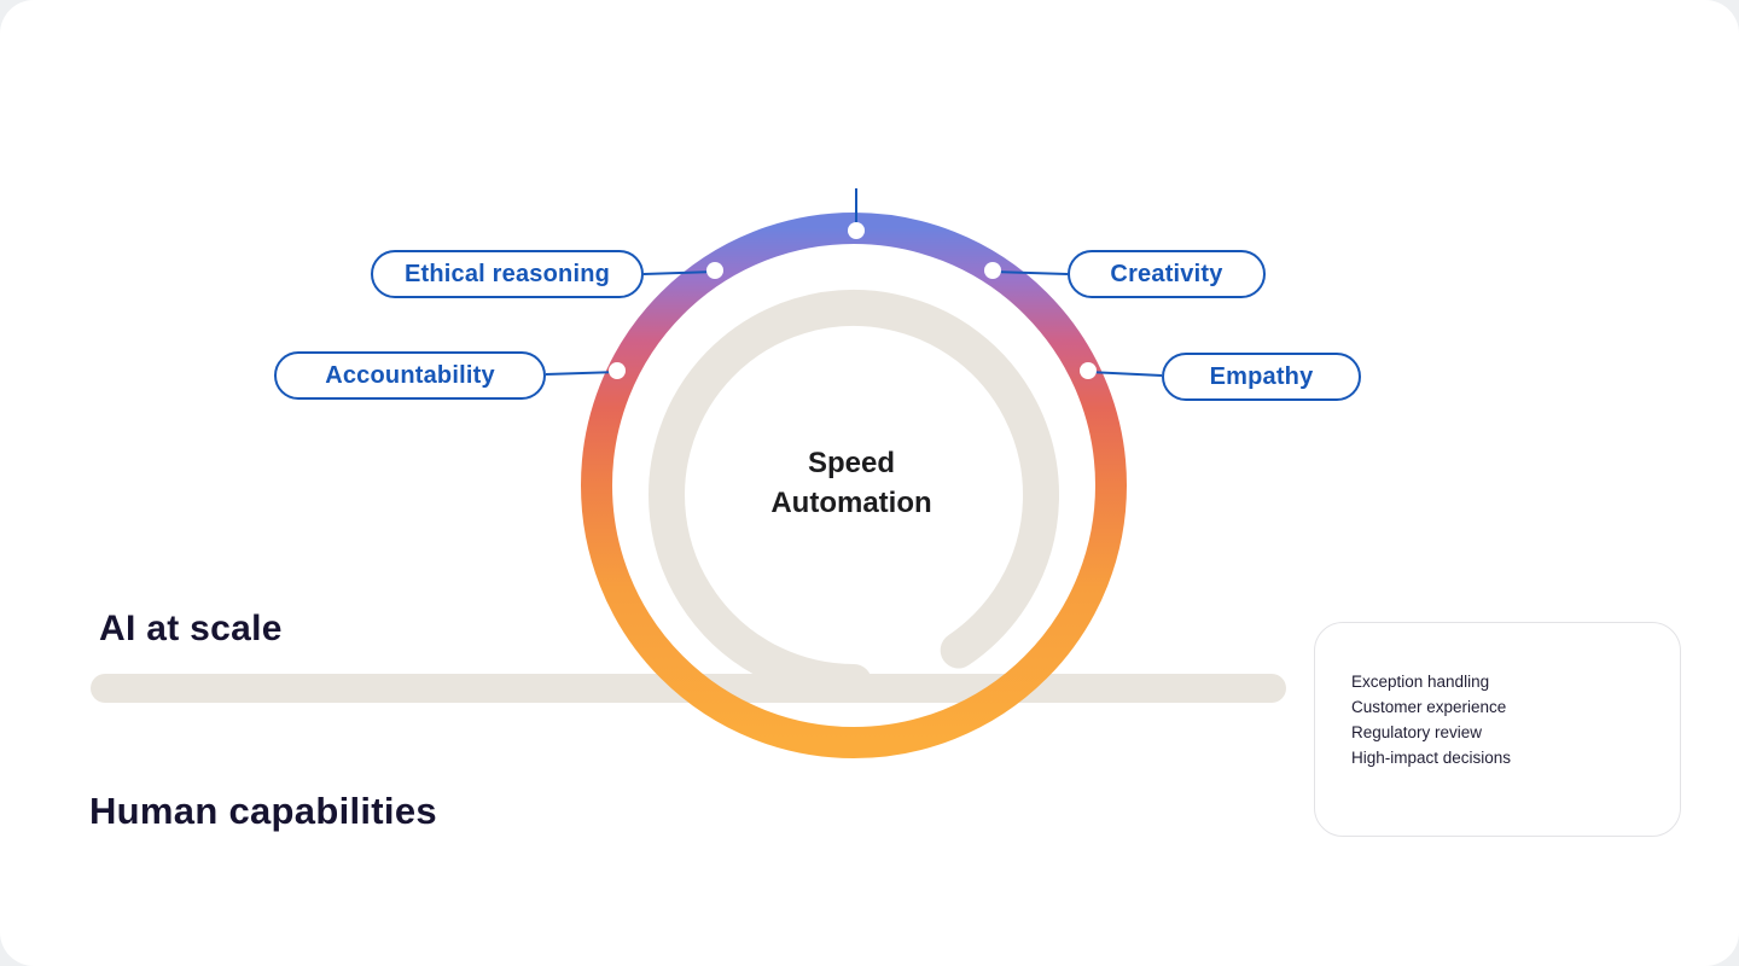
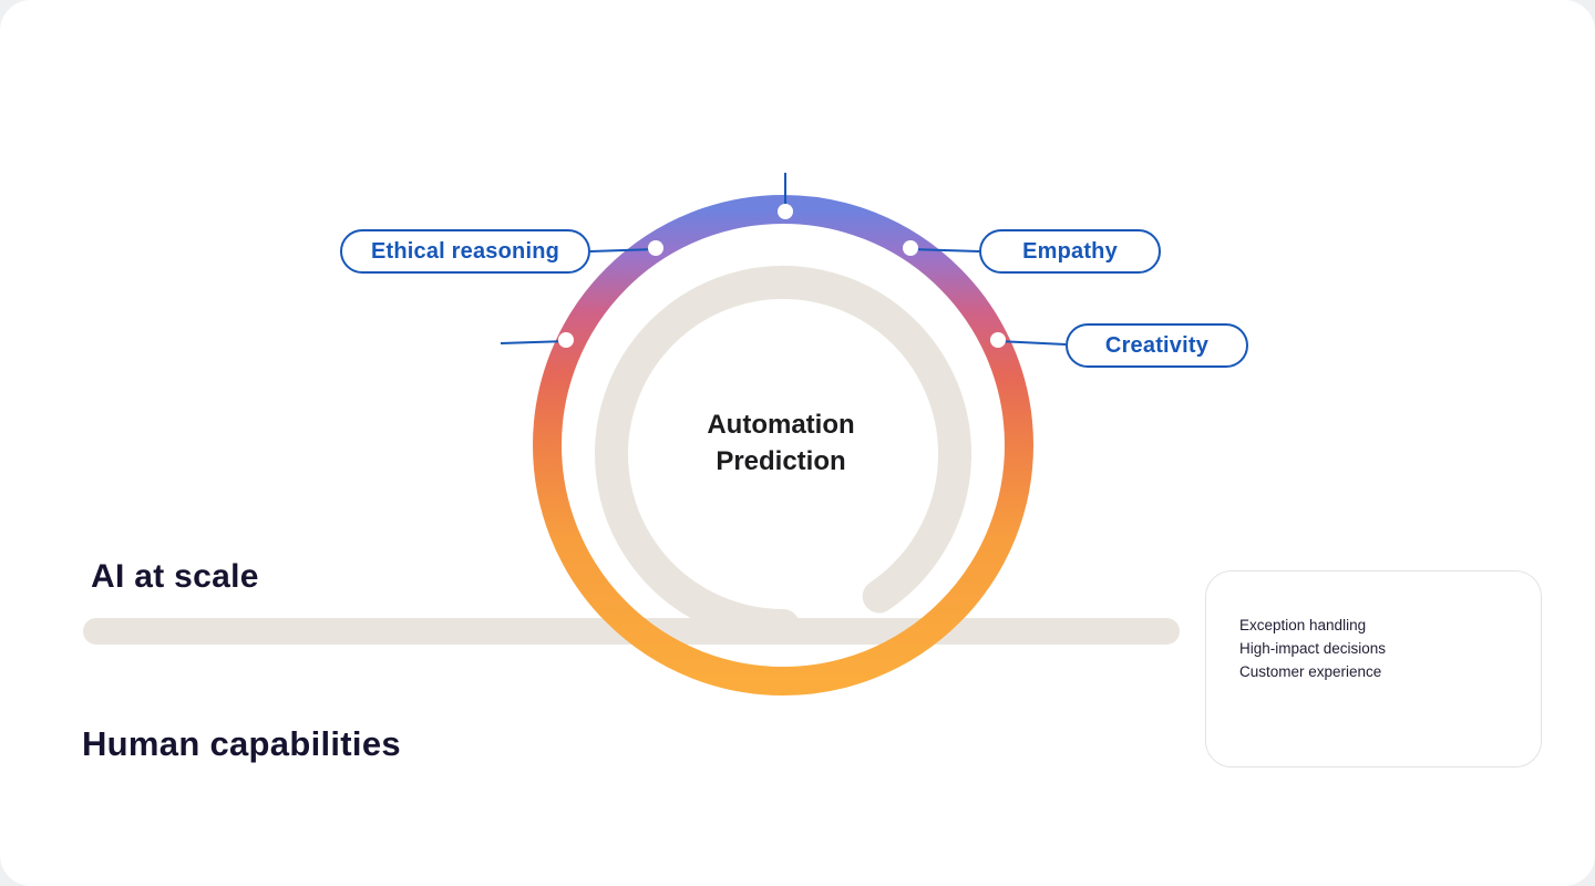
  Ethical reasoning
- Creativity
+ Empathy
- Accountability
- Empathy
+ Creativity
- Speed
  Automation
+ Prediction
  AI at scale
  Human capabilities
  Exception handling
- Customer experience
+ High-impact decisions
- Regulatory review
- High-impact decisions
+ Customer experience
